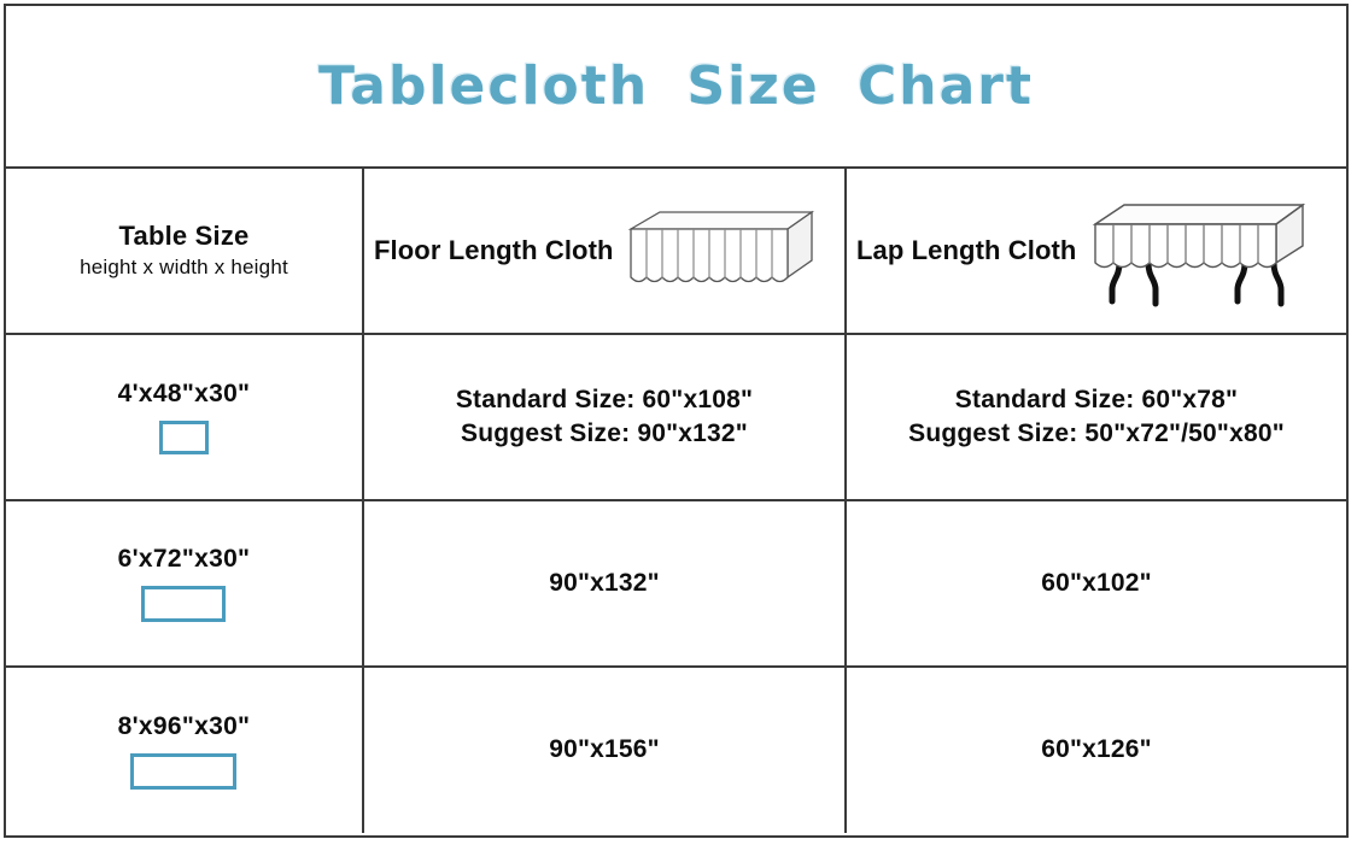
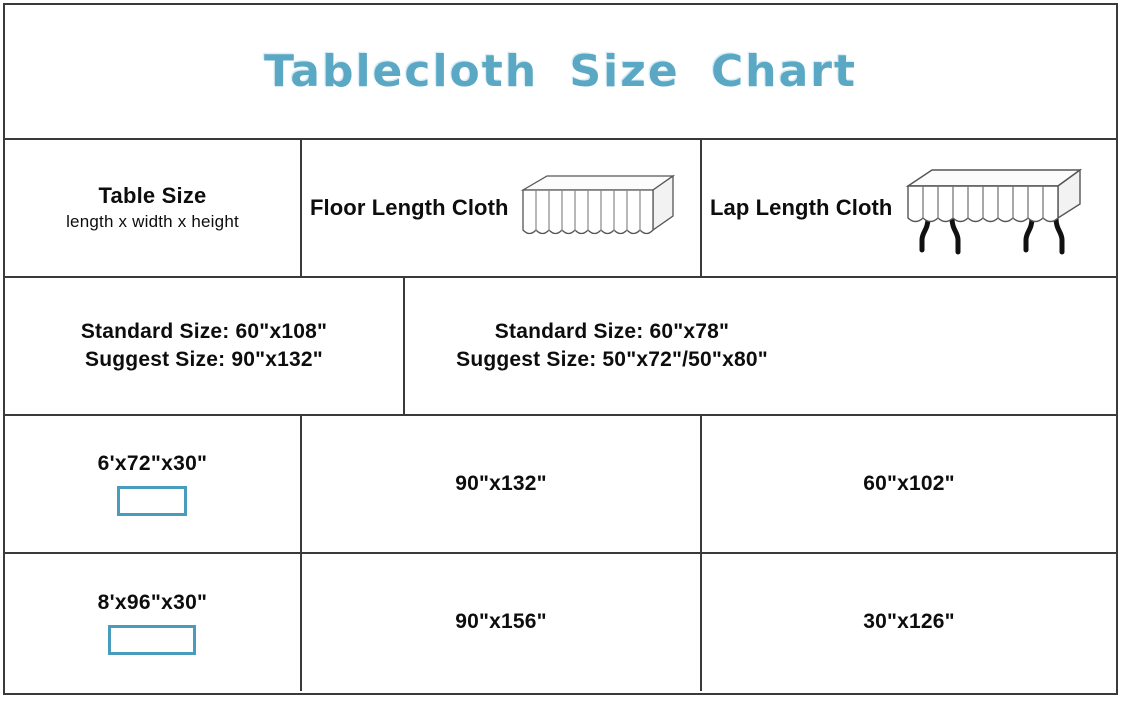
  Tablecloth Size Chart
  Table Size
- height x width x height
+ length x width x height
  Floor Length Cloth
  Lap Length Cloth
- 4'x48"x30"
  Standard Size: 60"x108"
  Suggest Size: 90"x132"
  Standard Size: 60"x78"
  Suggest Size: 50"x72"/50"x80"
  6'x72"x30"
  90"x132"
  60"x102"
  8'x96"x30"
  90"x156"
- 60"x126"
+ 30"x126"
